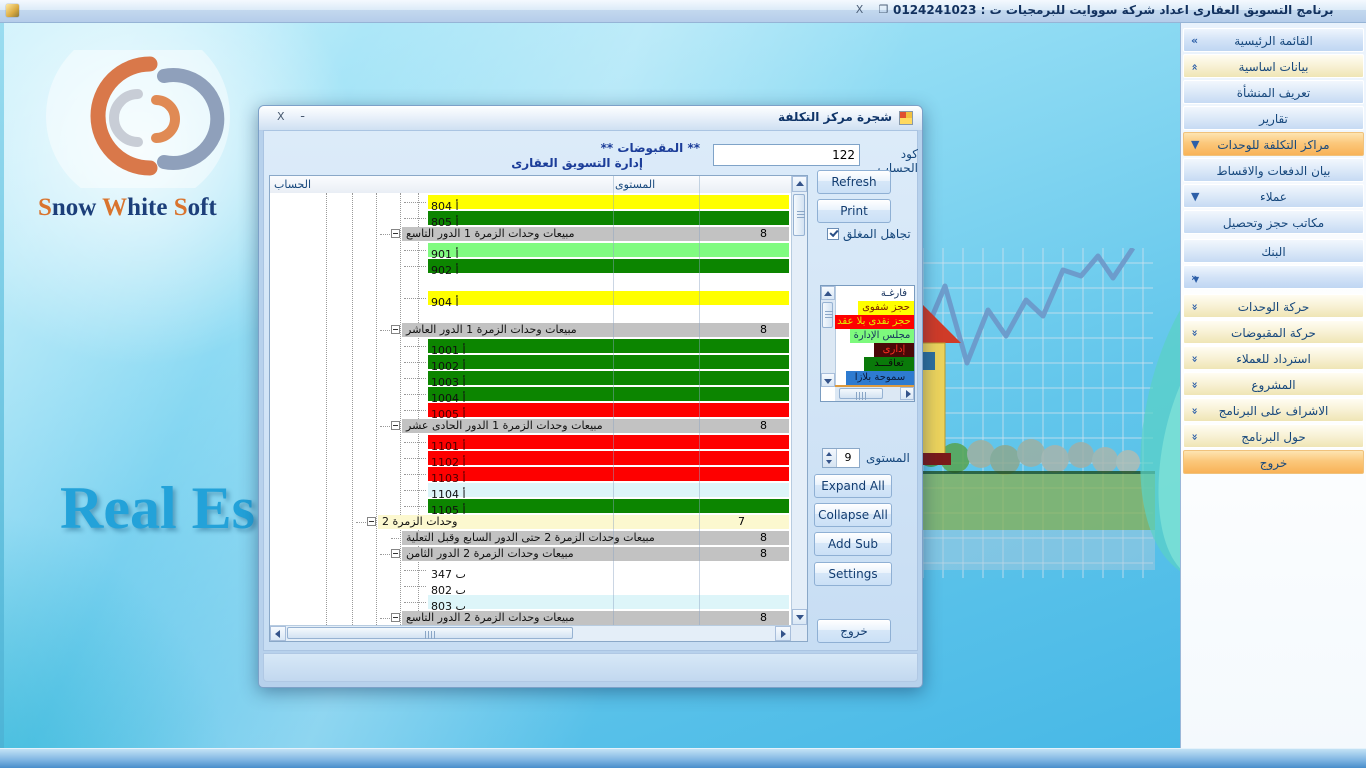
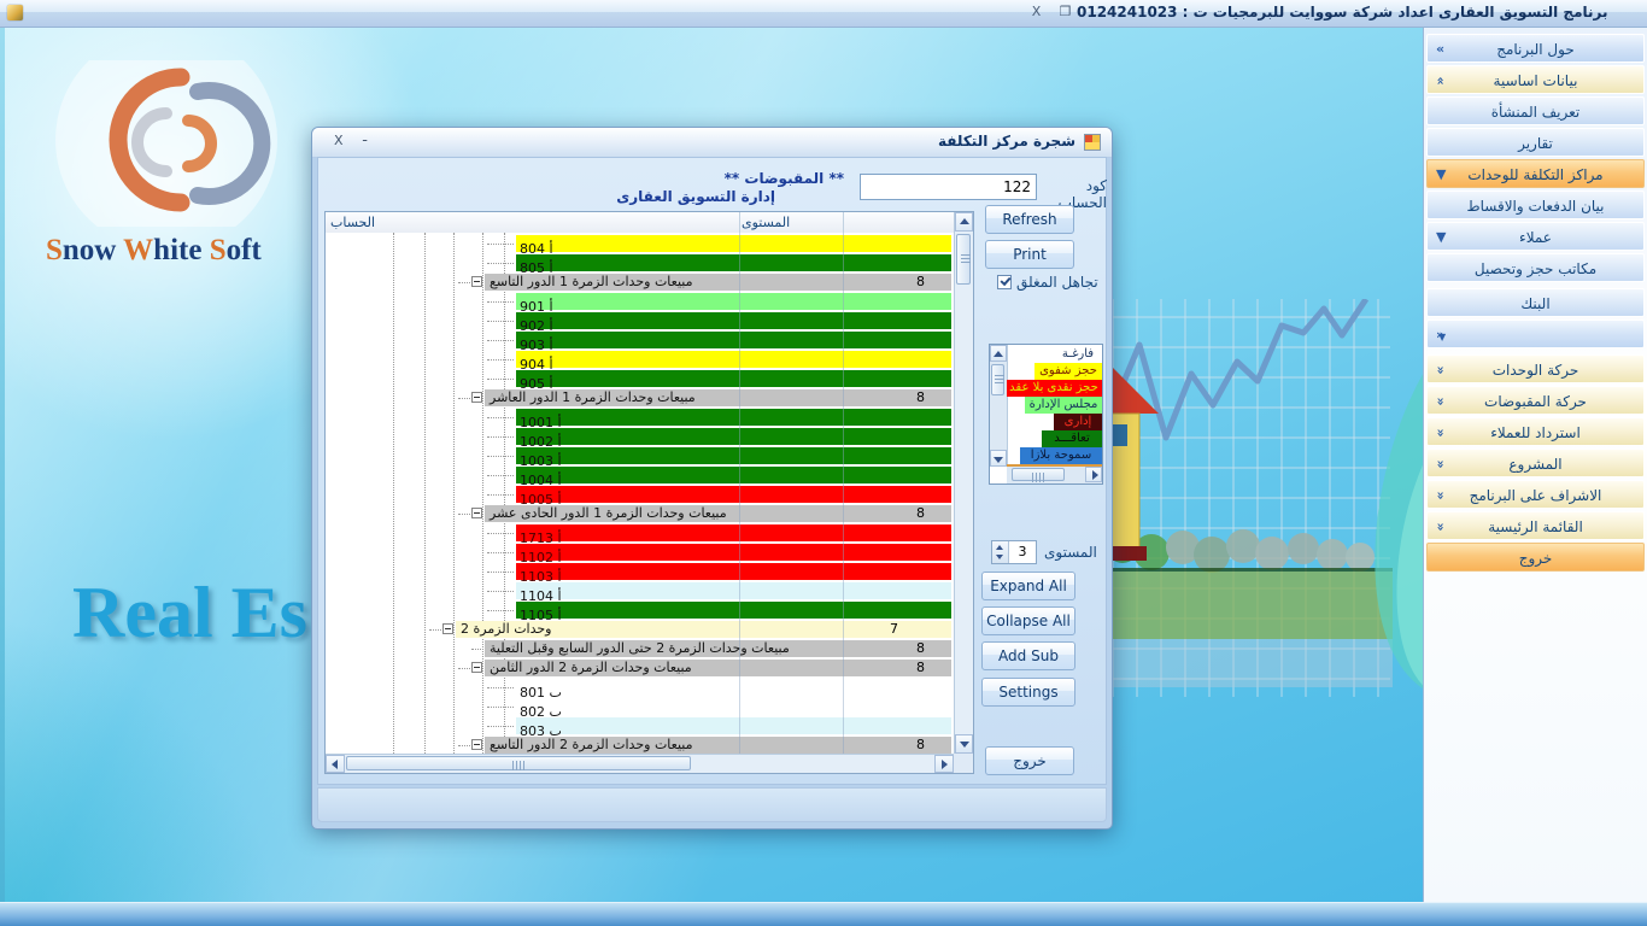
  Snow White Soft
  Real Es
  X
  ❐
  ـ
  برنامج التسويق العقارى اعداد شركة سووايت للبرمجيات ت : 0124241023
  «
- القائمة الرئيسية
+ حول البرنامج
  بيانات اساسية
  تعريف المنشأة
  تقارير
  ▼
  مراكز التكلفة للوحدات
  بيان الدفعات والاقساط
  ▼
  عملاء
  مكاتب حجز وتحصيل
  البنك
  »
  ▼
  حركة الوحدات
  حركة المقبوضات
  استرداد للعملاء
  المشروع
  الاشراف على البرنامج
- حول البرنامج
+ القائمة الرئيسية
  خروج
  شجرة مركز التكلفة
  X
  ـ
  كود الحساب
  122
  ** المقبوضات **
  إدارة التسويق العقارى
  Refresh
  Print
  تجاهل المغلق
  فارغـة
  حجز شفوى
  حجز نقدى بلا عقد
  مجلس الإدارة
  إدارى
  تعاقـــد
  سموحة بلازا
- 9
+ 3
  المستوى
  Expand All
  Collapse All
  Add Sub
  Settings
  خروج
  الحساب
  المستوى
  804 أ
  805 أ
  مبيعات وحدات الزمرة 1 الدور التاسع
  8
  901 أ
  902 أ
+ 903 أ
  904 أ
+ 905 أ
  مبيعات وحدات الزمرة 1 الدور العاشر
  8
  1001 أ
  1002 أ
  1003 أ
  1004 أ
  1005 أ
  مبيعات وحدات الزمرة 1 الدور الحادى عشر
  8
- 1101 أ
+ 1713 أ
  1102 أ
  1103 أ
  1104 أ
  1105 أ
  وحدات الزمرة 2
  7
  مبيعات وحدات الزمرة 2 حتى الدور السابع وقبل التعلية
  8
  مبيعات وحدات الزمرة 2 الدور الثامن
  8
- 347 ب
+ 801 ب
  802 ب
  803 ب
  مبيعات وحدات الزمرة 2 الدور التاسع
  8
